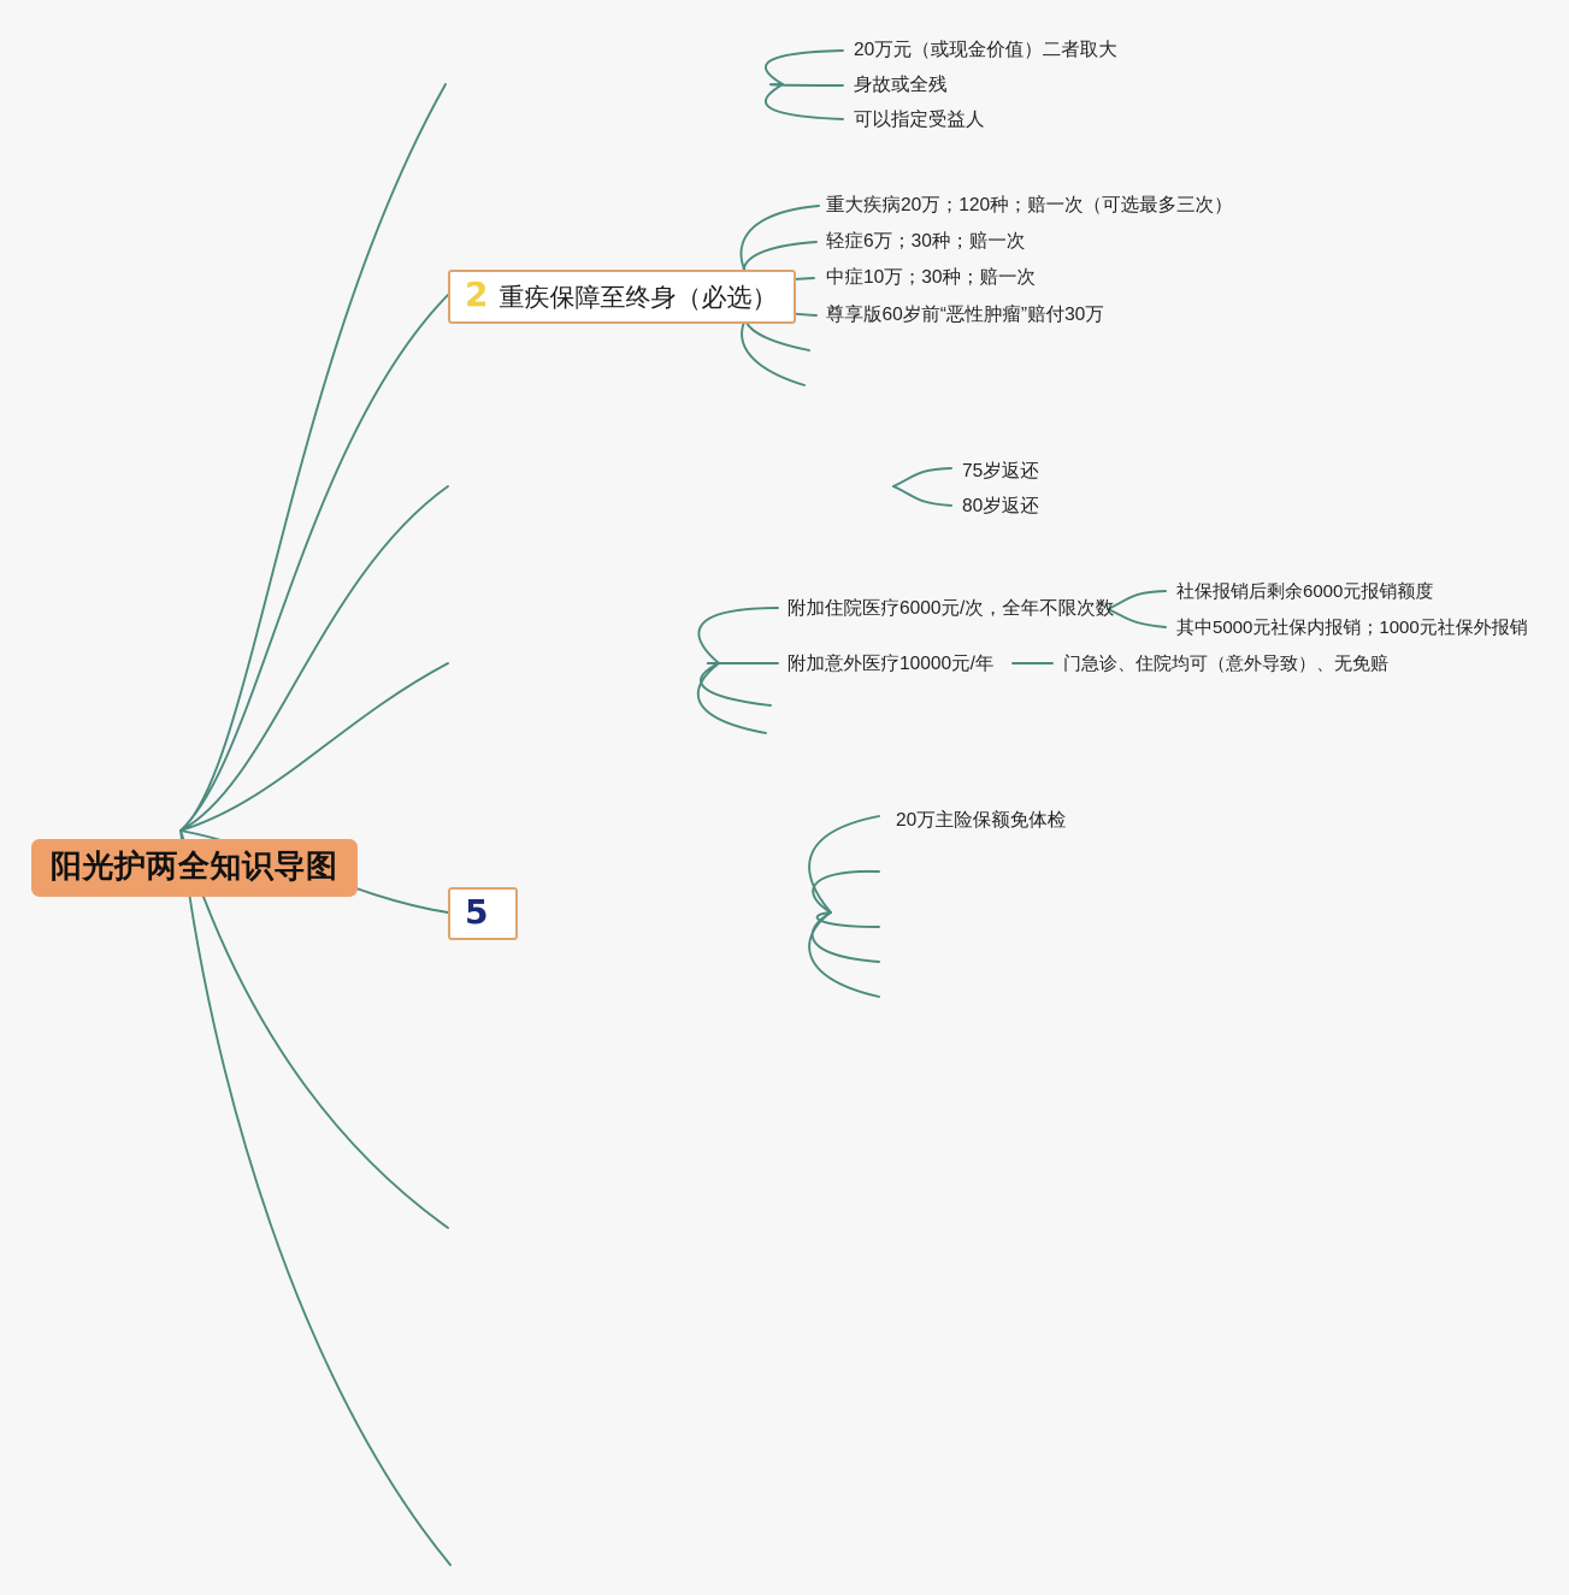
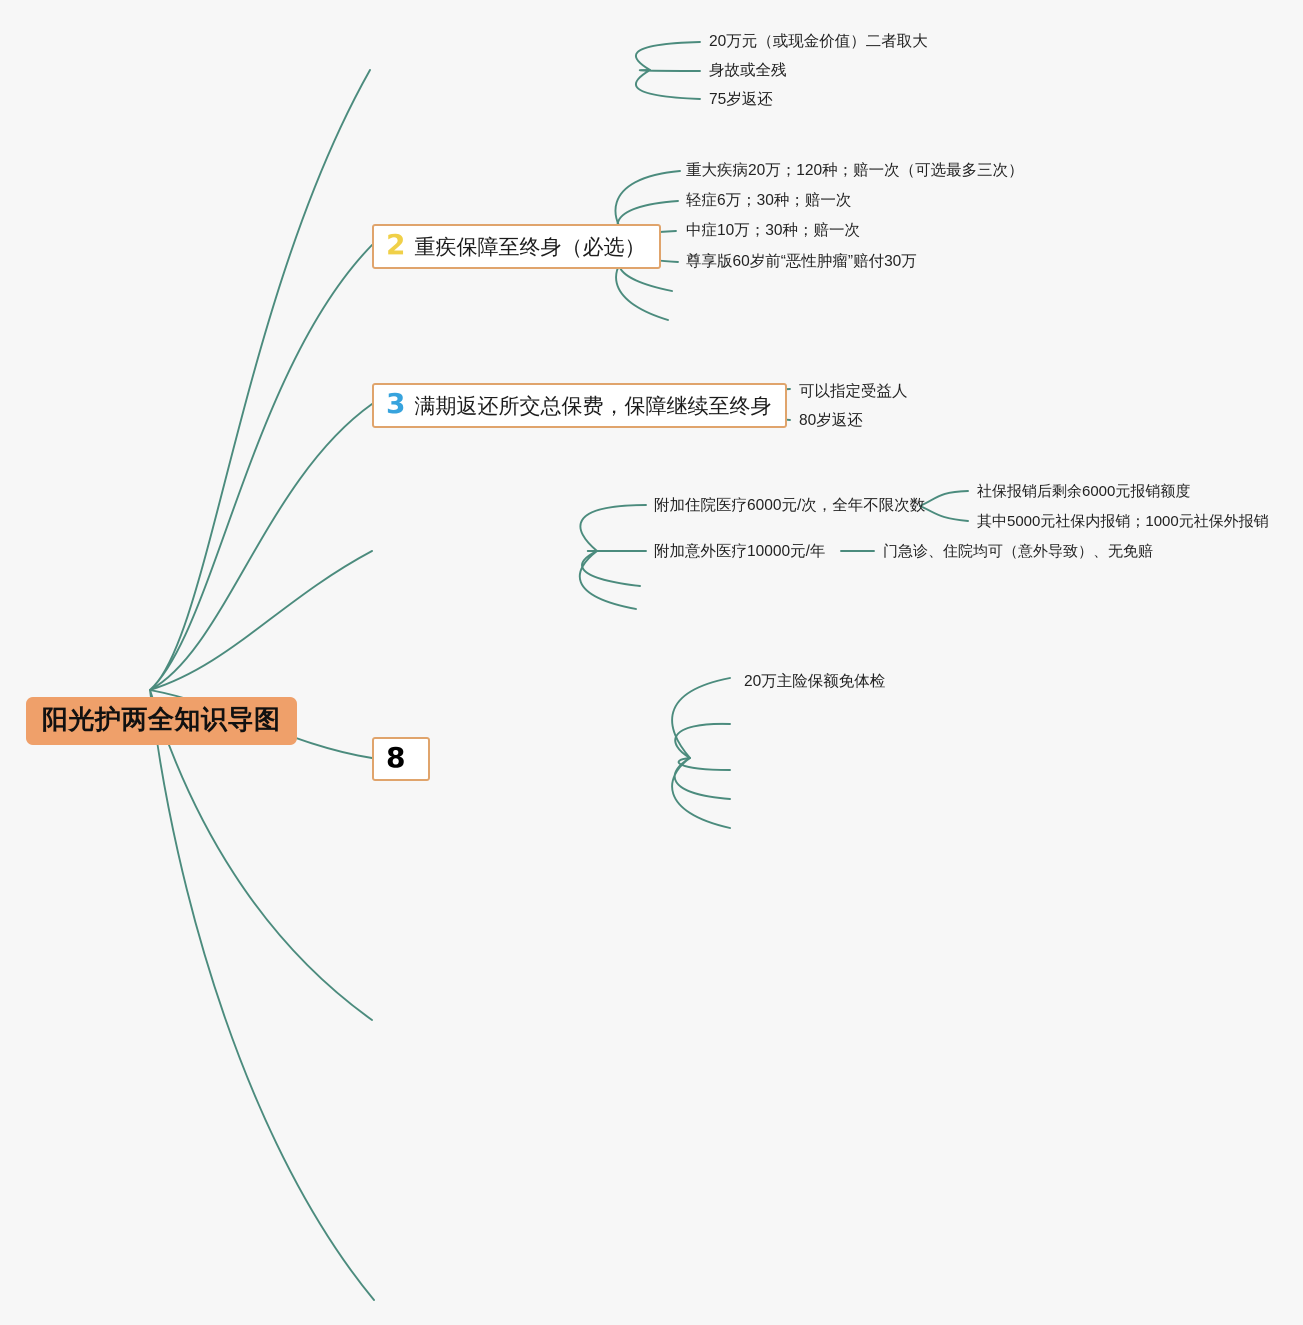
  阳光护两全知识导图
  20万元（或现金价值）二者取大
  身故或全残
- 可以指定受益人
+ 75岁返还
  2
  重疾保障至终身（必选）
  重大疾病20万；120种；赔一次（可选最多三次）
  轻症6万；30种；赔一次
  中症10万；30种；赔一次
  尊享版60岁前“恶性肿瘤”赔付30万
+ 3
+ 满期返还所交总保费，保障继续至终身
- 75岁返还
+ 可以指定受益人
  80岁返还
  附加住院医疗6000元/次，全年不限次数
  附加意外医疗10000元/年
  社保报销后剩余6000元报销额度
  其中5000元社保内报销；1000元社保外报销
  门急诊、住院均可（意外导致）、无免赔
- 5
+ 8
  20万主险保额免体检
